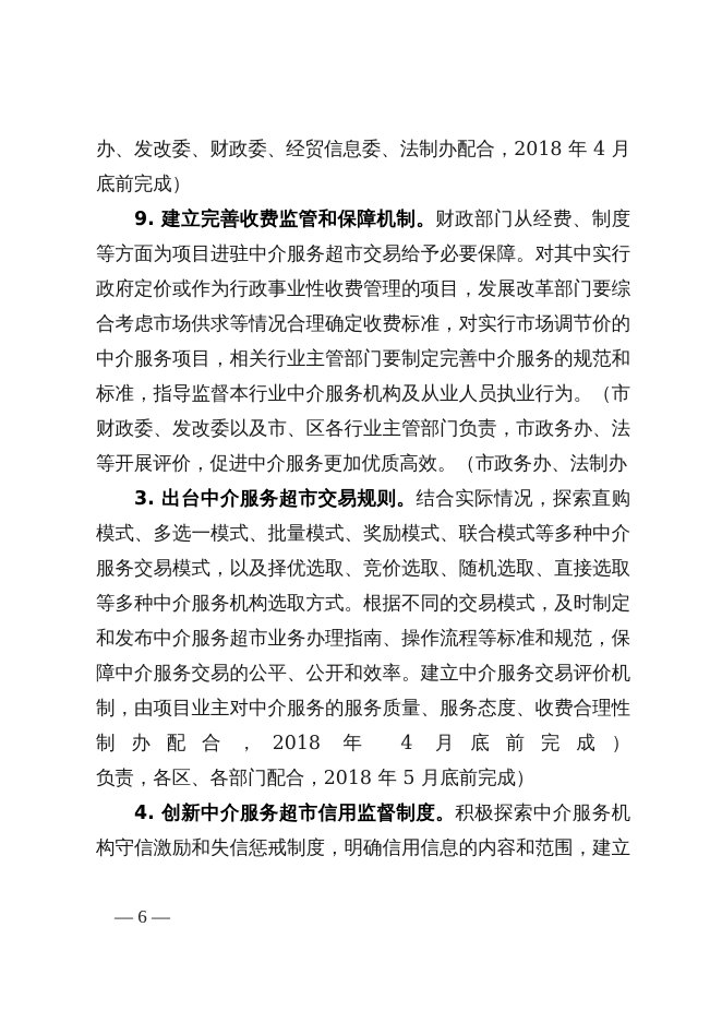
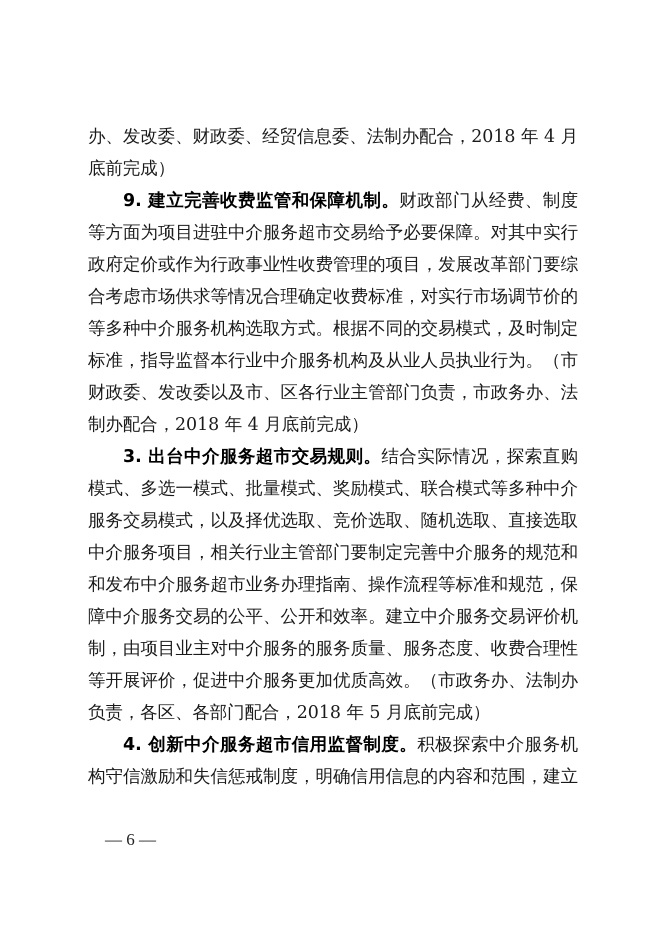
  办、发改委、财政委、经贸信息委、法制办配合，2018 年 4 月
  底前完成）
  9. 建立完善收费监管和保障机制。财政部门从经费、制度
  等方面为项目进驻中介服务超市交易给予必要保障。对其中实行
  政府定价或作为行政事业性收费管理的项目，发展改革部门要综
  合考虑市场供求等情况合理确定收费标准，对实行市场调节价的
- 中介服务项目，相关行业主管部门要制定完善中介服务的规范和
+ 等多种中介服务机构选取方式。根据不同的交易模式，及时制定
  标准，指导监督本行业中介服务机构及从业人员执业行为。（市
  财政委、发改委以及市、区各行业主管部门负责，市政务办、法
- 等开展评价，促进中介服务更加优质高效。（市政务办、法制办
+ 制办配合，2018 年 4 月底前完成）
  3. 出台中介服务超市交易规则。结合实际情况，探索直购
  模式、多选一模式、批量模式、奖励模式、联合模式等多种中介
  服务交易模式，以及择优选取、竞价选取、随机选取、直接选取
- 等多种中介服务机构选取方式。根据不同的交易模式，及时制定
+ 中介服务项目，相关行业主管部门要制定完善中介服务的规范和
  和发布中介服务超市业务办理指南、操作流程等标准和规范，保
  障中介服务交易的公平、公开和效率。建立中介服务交易评价机
  制，由项目业主对中介服务的服务质量、服务态度、收费合理性
- 制办配合，2018 年 4 月底前完成）
+ 等开展评价，促进中介服务更加优质高效。（市政务办、法制办
  负责，各区、各部门配合，2018 年 5 月底前完成）
  4. 创新中介服务超市信用监督制度。积极探索中介服务机
  构守信激励和失信惩戒制度，明确信用信息的内容和范围，建立
  — 6 —
